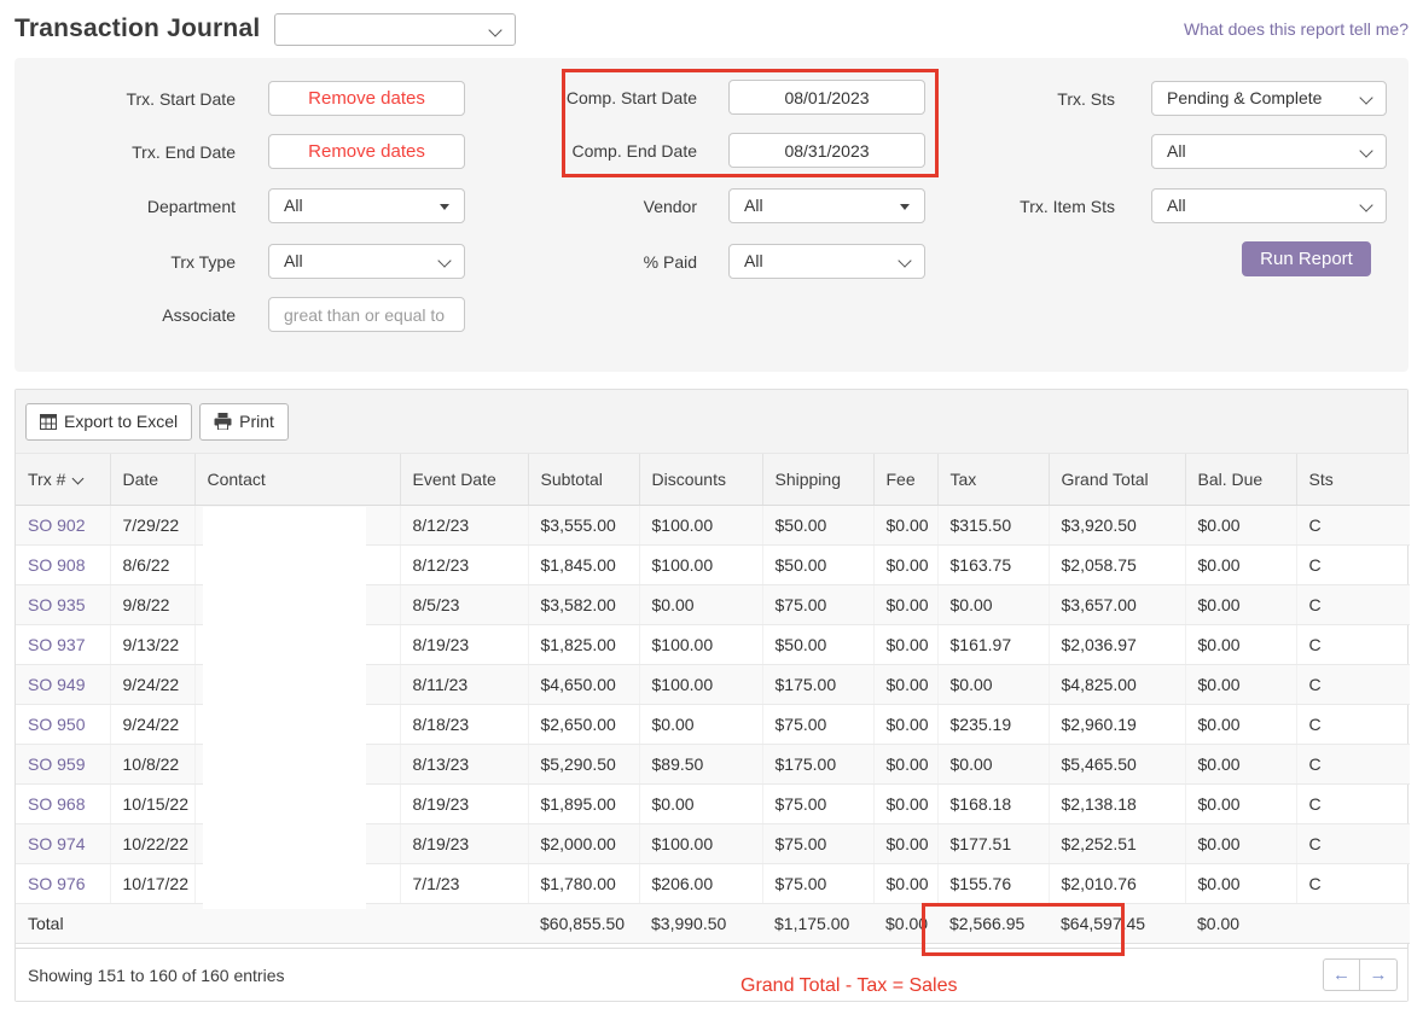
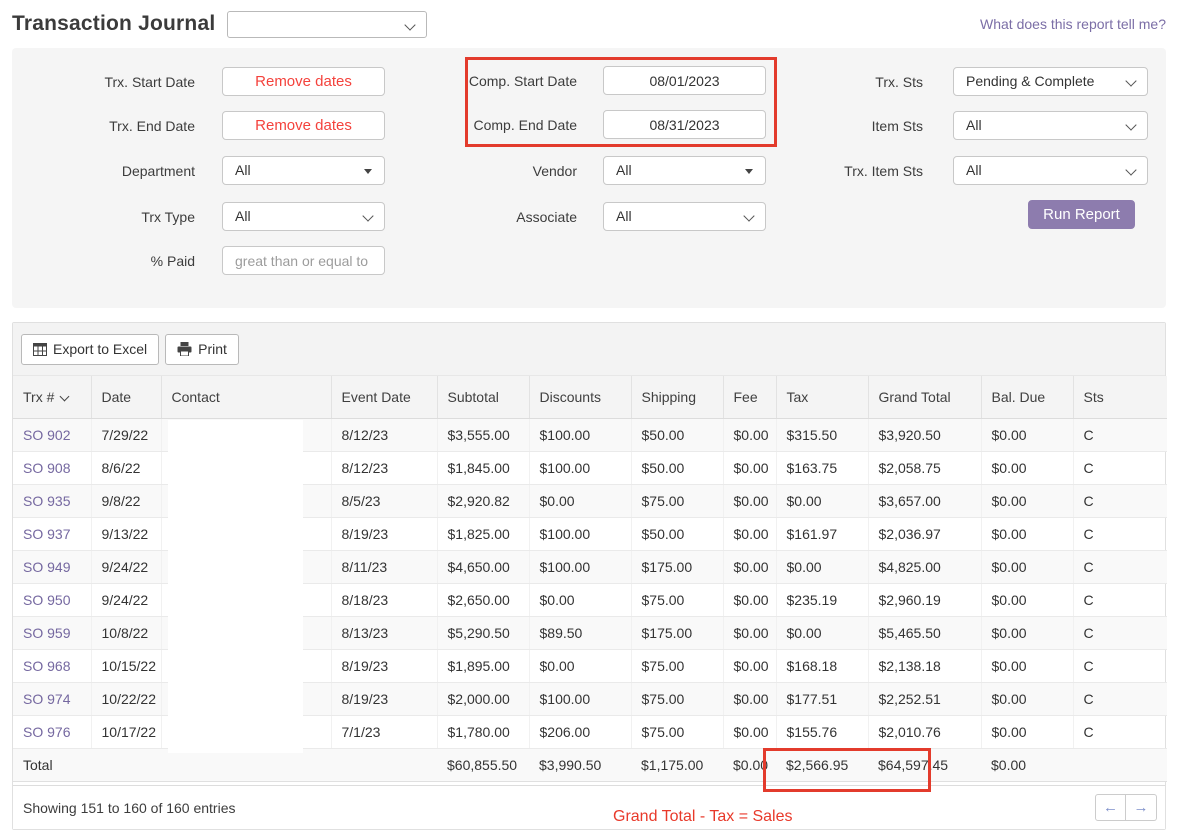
  Transaction Journal
  What does this report tell me?
  Trx. Start Date
  Remove dates
  Trx. End Date
  Remove dates
  Department
  All
  Trx Type
  All
- Associate
+ % Paid
  great than or equal to
  Comp. Start Date
  08/01/2023
  Comp. End Date
  08/31/2023
  Vendor
  All
- % Paid
+ Associate
  All
  Trx. Sts
  Pending & Complete
+ Item Sts
  All
  Trx. Item Sts
  All
  Run Report
  Export to Excel
  Print
  Trx #	Date	Contact	Event Date	Subtotal	Discounts	Shipping	Fee	Tax	Grand Total	Bal. Due	Sts
  SO 902	7/29/22		8/12/23	$3,555.00	$100.00	$50.00	$0.00	$315.50	$3,920.50	$0.00	C
  SO 908	8/6/22		8/12/23	$1,845.00	$100.00	$50.00	$0.00	$163.75	$2,058.75	$0.00	C
- SO 935	9/8/22		8/5/23	$3,582.00	$0.00	$75.00	$0.00	$0.00	$3,657.00	$0.00	C
+ SO 935	9/8/22		8/5/23	$2,920.82	$0.00	$75.00	$0.00	$0.00	$3,657.00	$0.00	C
  SO 937	9/13/22		8/19/23	$1,825.00	$100.00	$50.00	$0.00	$161.97	$2,036.97	$0.00	C
  SO 949	9/24/22		8/11/23	$4,650.00	$100.00	$175.00	$0.00	$0.00	$4,825.00	$0.00	C
  SO 950	9/24/22		8/18/23	$2,650.00	$0.00	$75.00	$0.00	$235.19	$2,960.19	$0.00	C
  SO 959	10/8/22		8/13/23	$5,290.50	$89.50	$175.00	$0.00	$0.00	$5,465.50	$0.00	C
  SO 968	10/15/22		8/19/23	$1,895.00	$0.00	$75.00	$0.00	$168.18	$2,138.18	$0.00	C
  SO 974	10/22/22		8/19/23	$2,000.00	$100.00	$75.00	$0.00	$177.51	$2,252.51	$0.00	C
  SO 976	10/17/22		7/1/23	$1,780.00	$206.00	$75.00	$0.00	$155.76	$2,010.76	$0.00	C
  Total				$60,855.50	$3,990.50	$1,175.00	$0.00	$2,566.95	$64,597.45	$0.00
  Showing 151 to 160 of 160 entries
  Grand Total - Tax = Sales
  ←
  →
